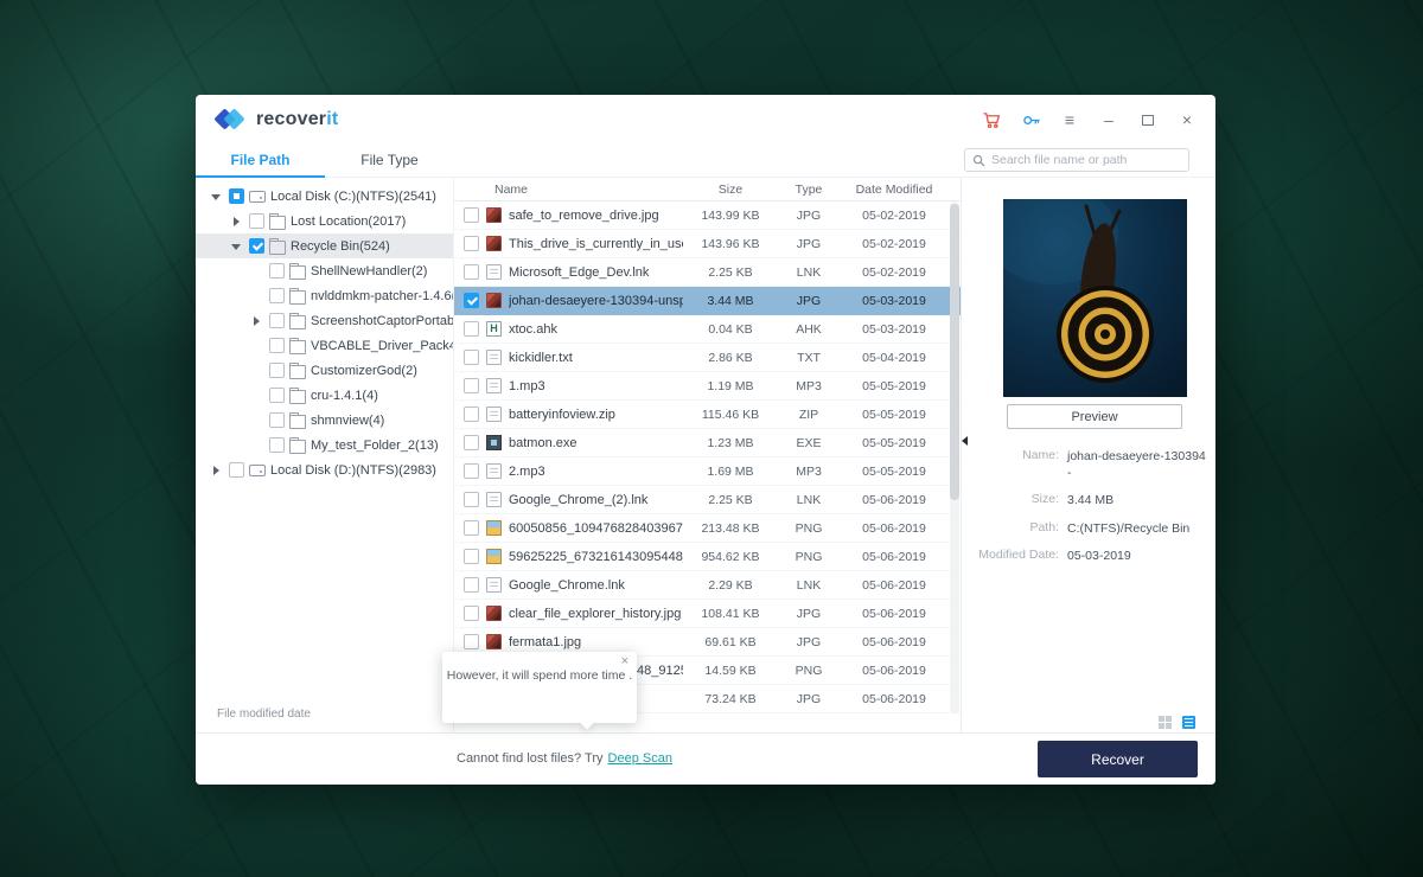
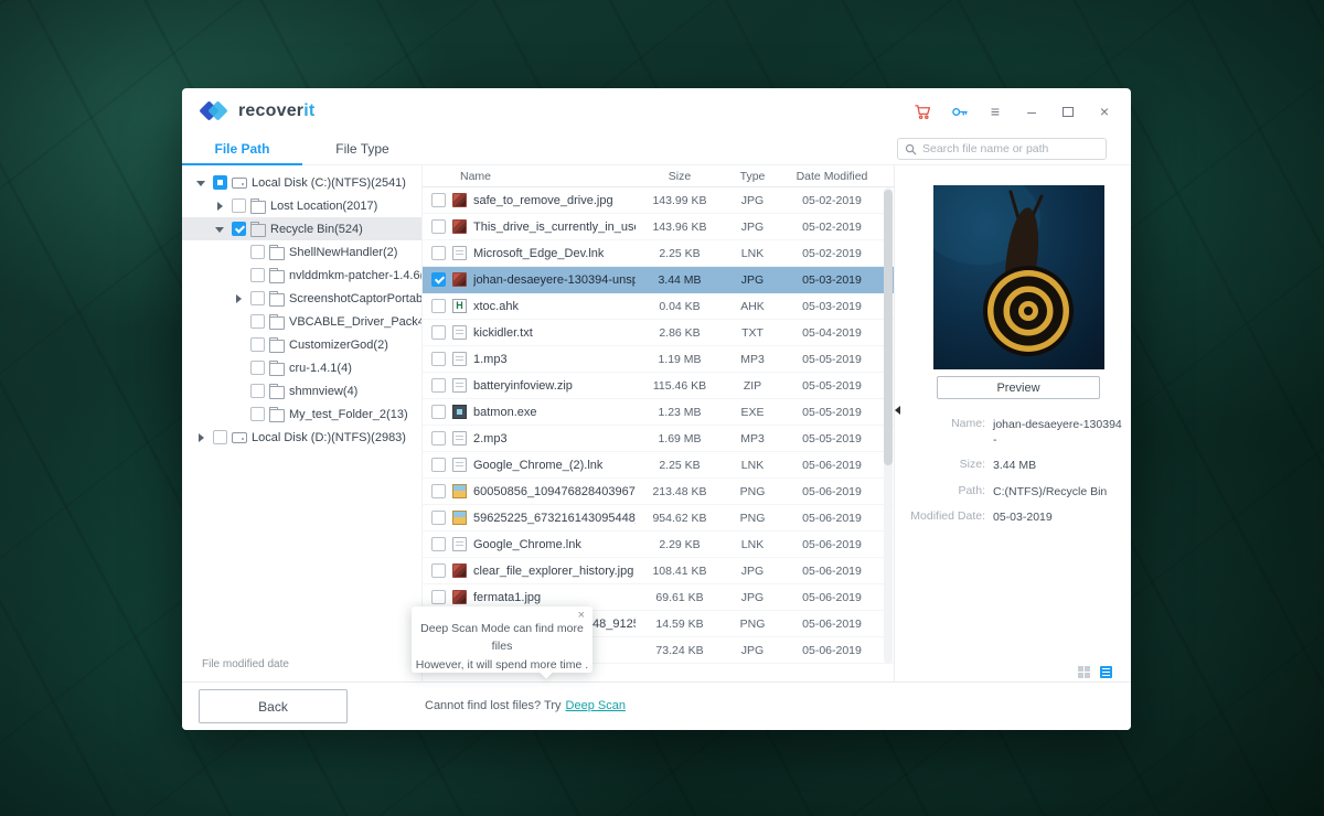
  recoverit
  ≡
  –
  ×
  File Path
  File Type
  Search file name or path
  Local Disk (C:)(NTFS)(2541)
  Lost Location(2017)
  Recycle Bin(524)
  ShellNewHandler(2)
  nvlddmkm-patcher-1.4.6
  ScreenshotCaptorPortab
  VBCABLE_Driver_Pack4
  CustomizerGod(2)
  cru-1.4.1(4)
  shmnview(4)
  My_test_Folder_2(13)
  Local Disk (D:)(NTFS)(2983)
  Name
  Size
  Type
  Date Modified
  safe_to_remove_drive.jpg
  143.99 KB
  JPG
  05-02-2019
  This_drive_is_currently_in_us
  143.96 KB
  JPG
  05-02-2019
  Microsoft_Edge_Dev.lnk
  2.25 KB
  LNK
  05-02-2019
  johan-desaeyere-130394-unsp
  3.44 MB
  JPG
  05-03-2019
  xtoc.ahk
  0.04 KB
  AHK
  05-03-2019
  kickidler.txt
  2.86 KB
  TXT
  05-04-2019
  1.mp3
  1.19 MB
  MP3
  05-05-2019
  batteryinfoview.zip
  115.46 KB
  ZIP
  05-05-2019
  batmon.exe
  1.23 MB
  EXE
  05-05-2019
  2.mp3
  1.69 MB
  MP3
  05-05-2019
  Google_Chrome_(2).lnk
  2.25 KB
  LNK
  05-06-2019
  60050856_109476828403967
  213.48 KB
  PNG
  05-06-2019
  59625225_673216143095448
  954.62 KB
  PNG
  05-06-2019
  Google_Chrome.lnk
  2.29 KB
  LNK
  05-06-2019
  clear_file_explorer_history.jpg
  108.41 KB
  JPG
  05-06-2019
  fermata1.jpg
  69.61 KB
  JPG
  05-06-2019
  14.59 KB
  PNG
  05-06-2019
  73.24 KB
  JPG
  05-06-2019
  Preview
  Name:
  johan-desaeyere-130394-
  Size:
  3.44 MB
  Path:
  C:(NTFS)/Recycle Bin
  Modified Date:
  05-03-2019
  File modified date
  ×
+ Deep Scan Mode can find more files
  However, it will spend more time .
+ Back
  Cannot find lost files? Try Deep Scan
- Recover
